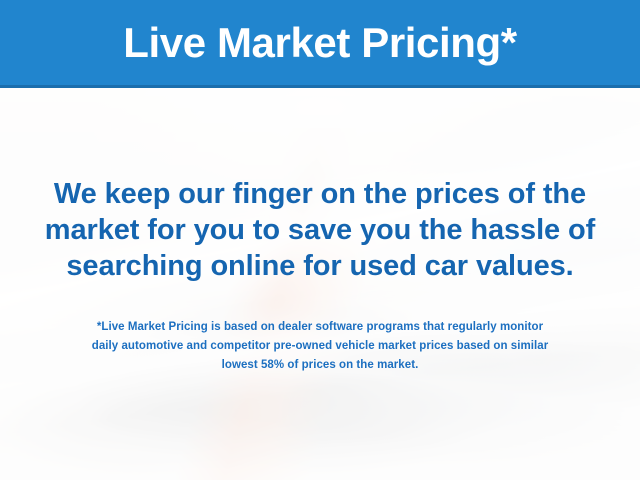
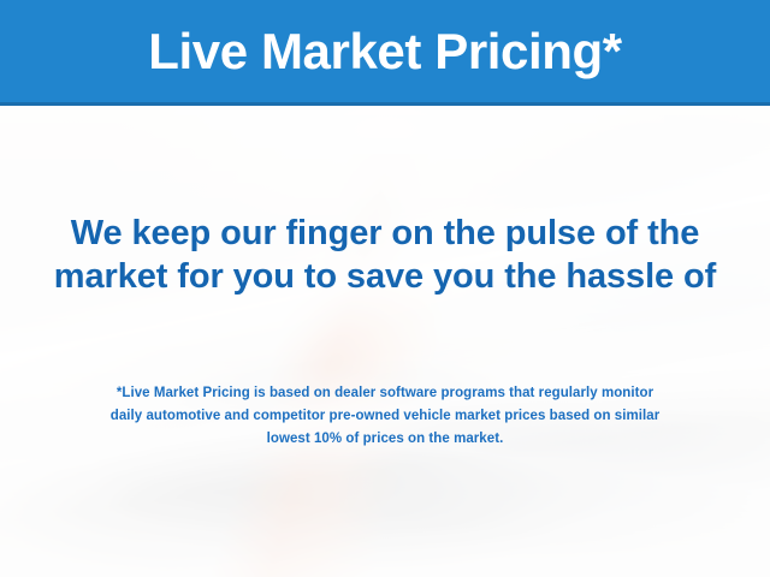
  Live Market Pricing*
- We keep our finger on the prices of the
+ We keep our finger on the pulse of the
  market for you to save you the hassle of
- searching online for used car values.
  *Live Market Pricing is based on dealer software programs that regularly monitor
  daily automotive and competitor pre-owned vehicle market prices based on similar
- lowest 58% of prices on the market.
+ lowest 10% of prices on the market.
